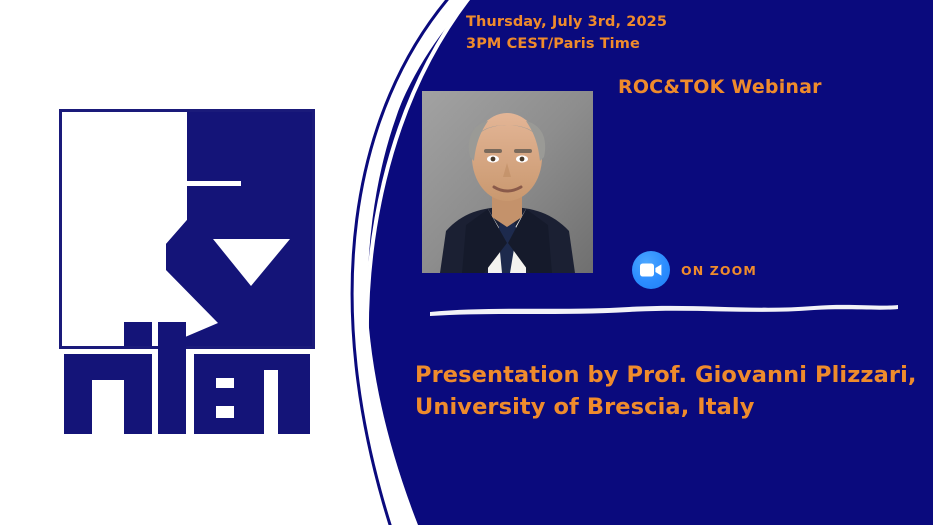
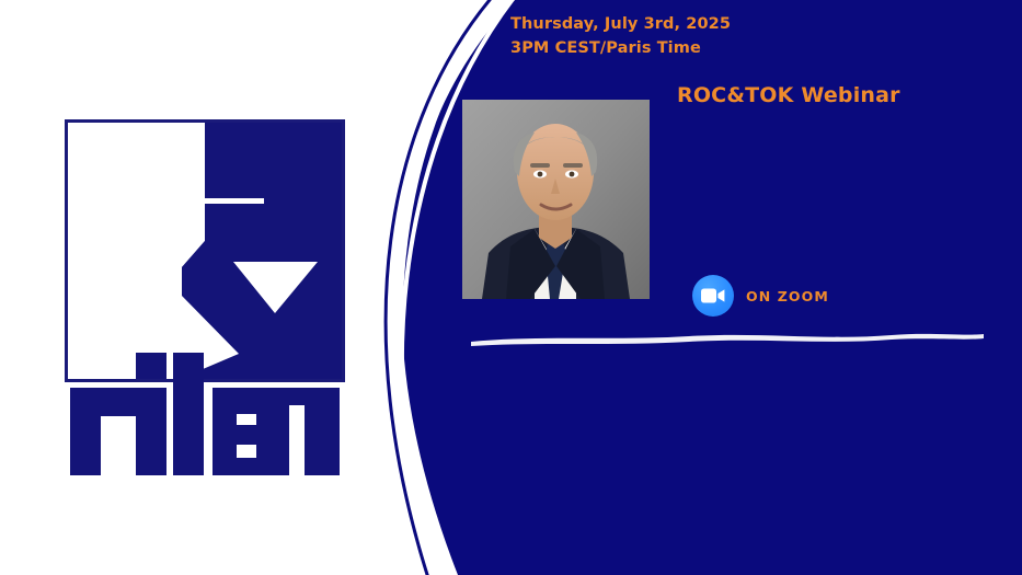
  Thursday, July 3rd, 2025
  3PM CEST/Paris Time
  ROC&TOK Webinar
  ON ZOOM
- Presentation by Prof. Giovanni Plizzari,
- University of Brescia, Italy
